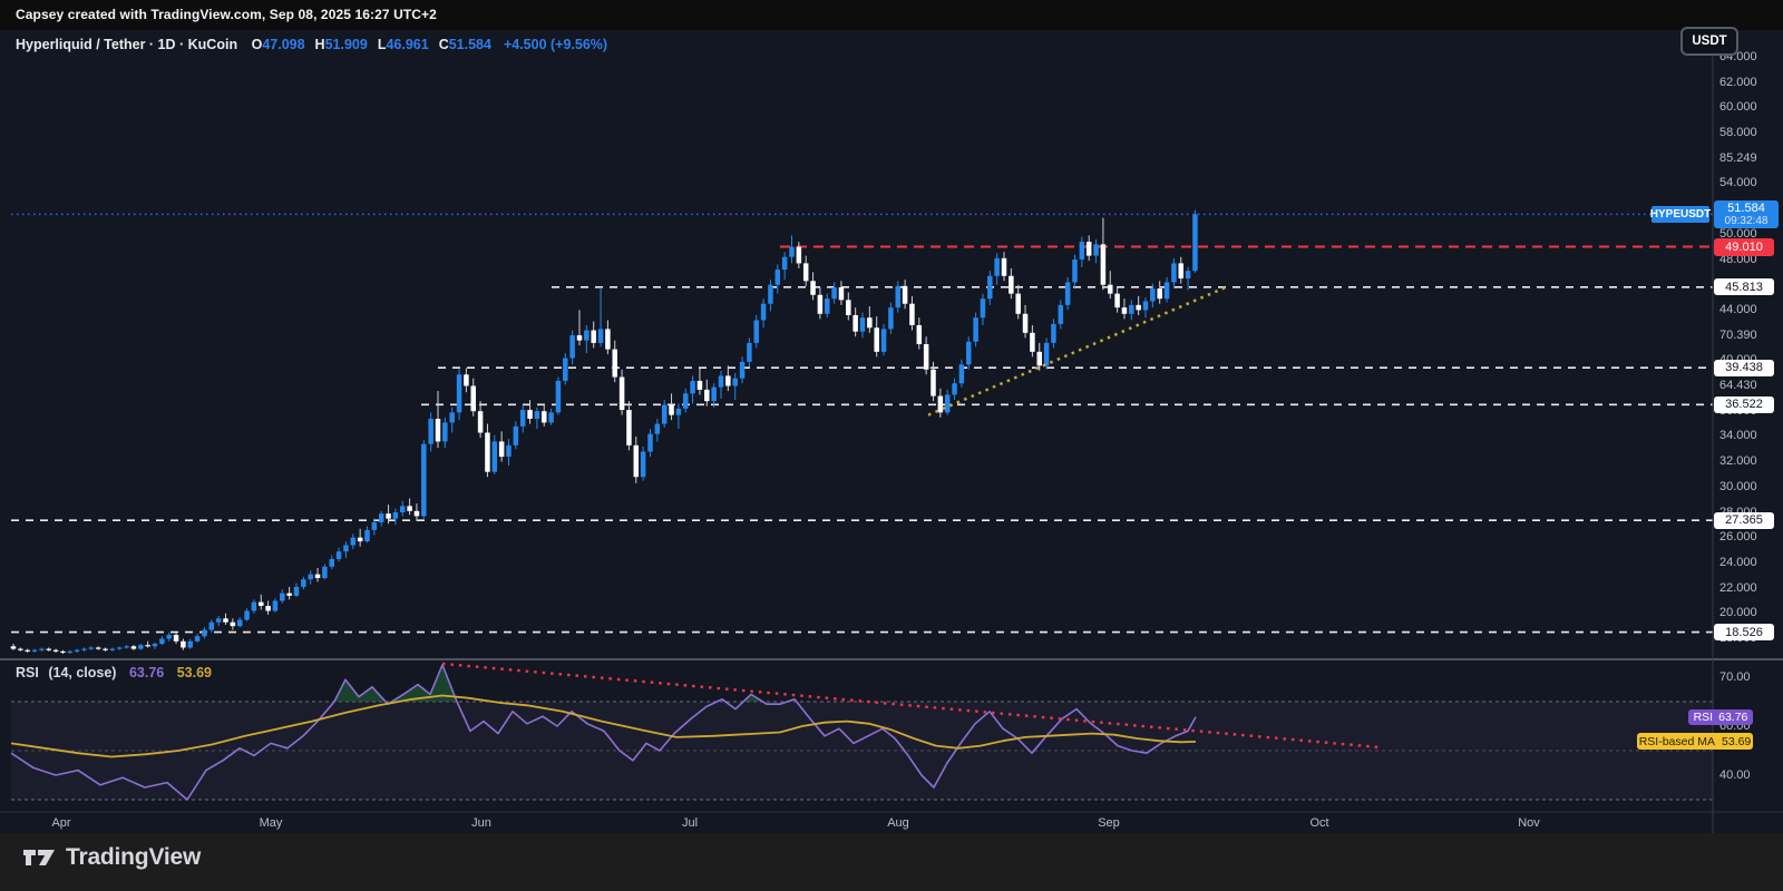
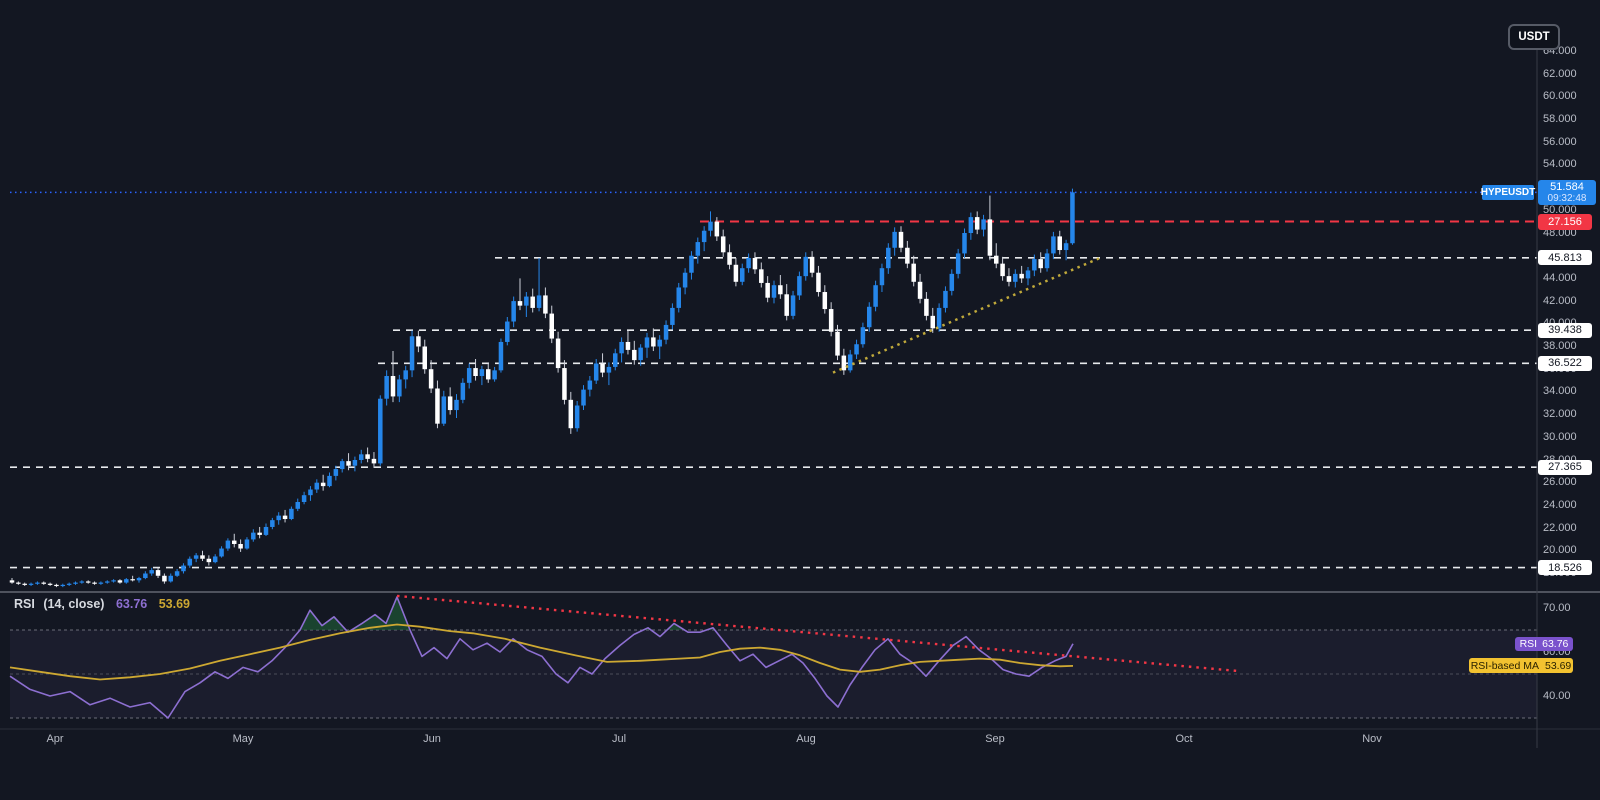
  64.000
  62.000
  60.000
  58.000
- 85.249
+ 56.000
  54.000
  50.000
  48.000
  44.000
- 70.390
+ 42.000
- 64.430
+ 38.000
  34.000
  32.000
  30.000
  26.000
  24.000
  22.000
  20.000
  70.00
  60.00
  40.00
  Apr
  May
  Jun
  Jul
  Aug
  Sep
  Oct
  Nov
- Capsey created with TradingView.com, Sep 08, 2025 16:27 UTC+2
- Hyperliquid / Tether · 1D · KuCoin O47.098 H51.909 L46.961 C51.584 +4.500 (+9.56%)
  USDT
  RSI (14, close) 63.76 53.69
  HYPEUSDT
  51.584
  09:32:48
- 49.010
+ 27.156
  45.813
  39.438
  36.522
  27.365
  18.526
  RSI
  63.76
  RSI-based MA
  53.69
- TradingView
